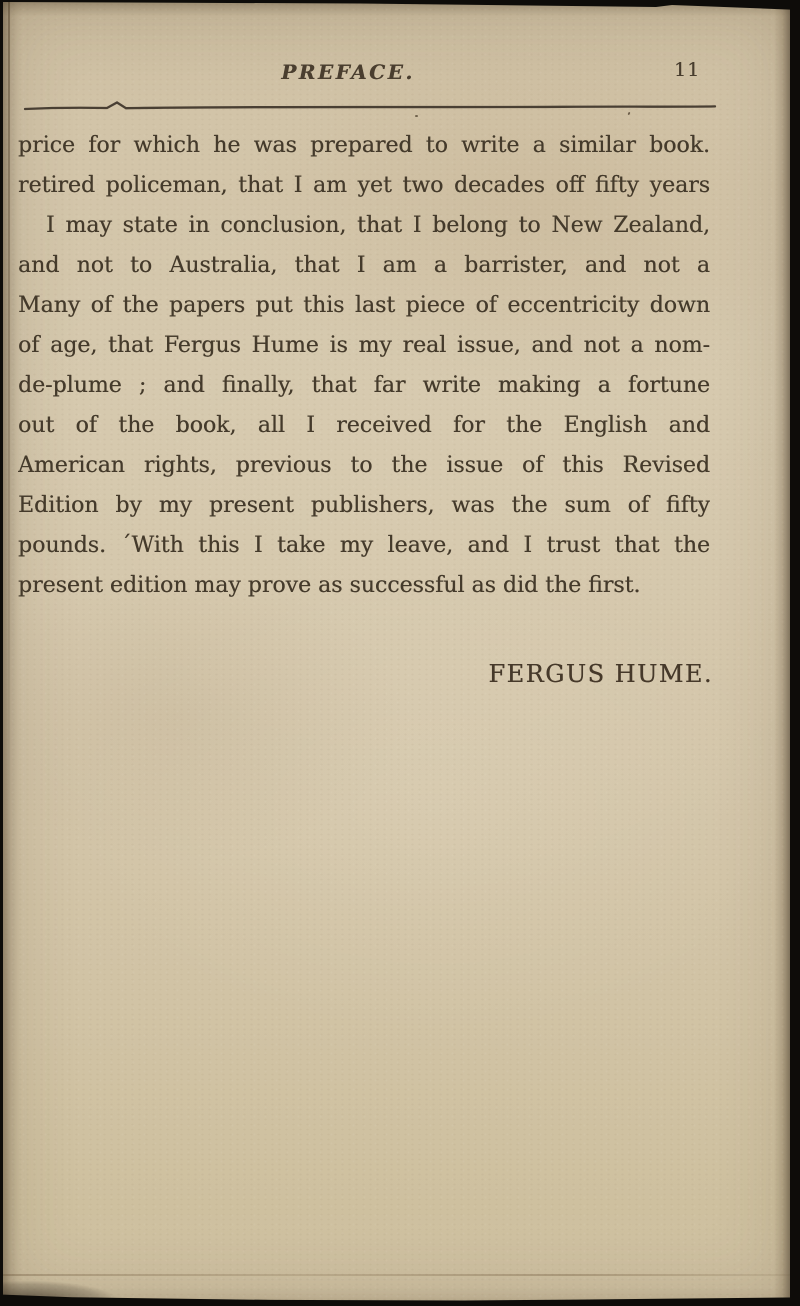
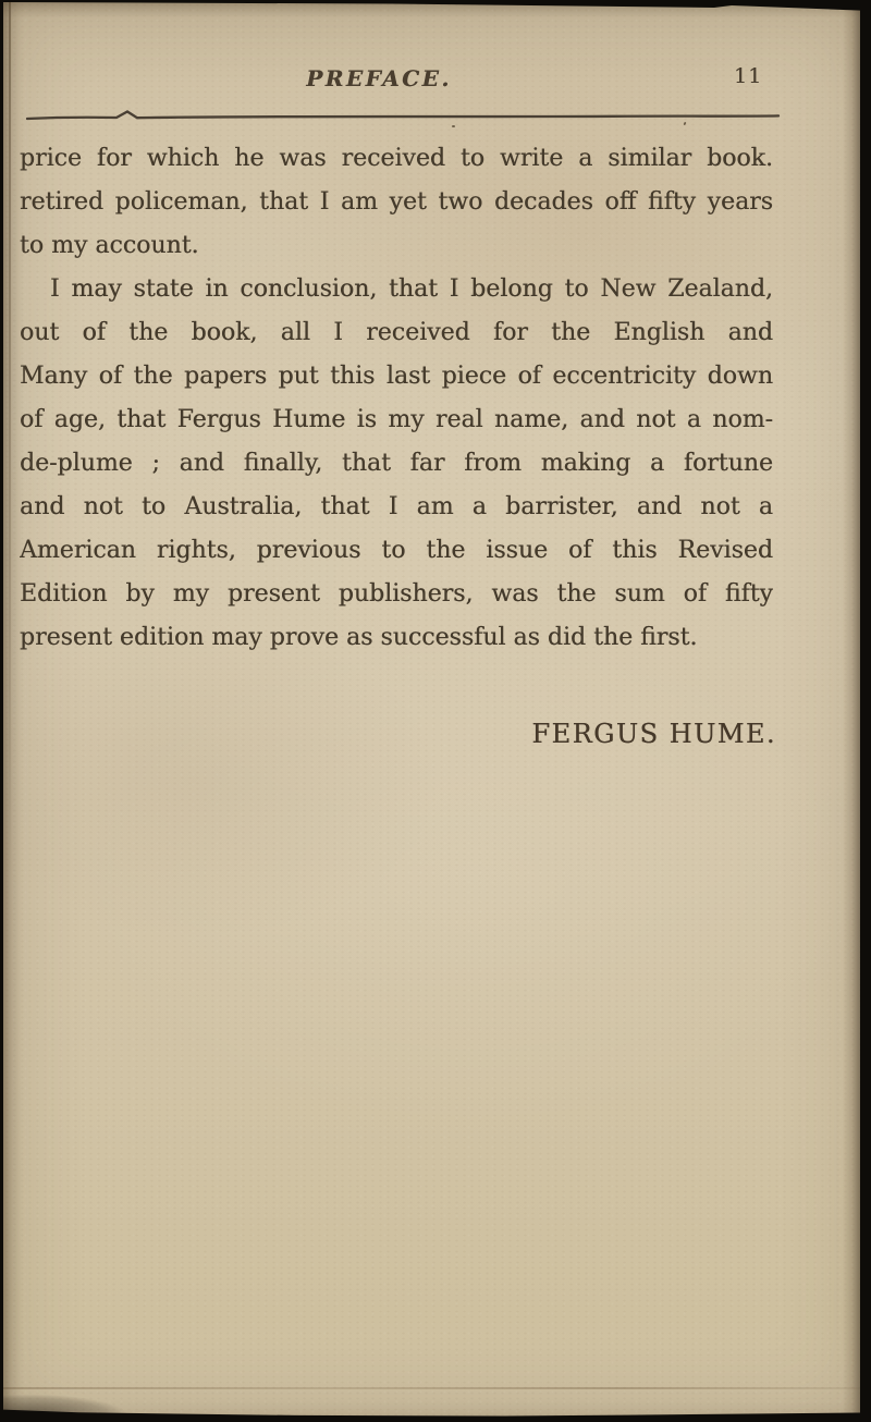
  PREFACE.
  11
- price for which he was prepared to write a similar book.
+ price for which he was received to write a similar book.
  retired policeman, that I am yet two decades off fifty years
+ to my account.
  I may state in conclusion, that I belong to New Zealand,
- and not to Australia, that I am a barrister, and not a
+ out of the book, all I received for the English and
  Many of the papers put this last piece of eccentricity down
- of age, that Fergus Hume is my real issue, and not a nom-
+ of age, that Fergus Hume is my real name, and not a nom-
- de-plume ; and finally, that far write making a fortune
+ de-plume ; and finally, that far from making a fortune
- out of the book, all I received for the English and
+ and not to Australia, that I am a barrister, and not a
  American rights, previous to the issue of this Revised
  Edition by my present publishers, was the sum of fifty
- pounds. ´With this I take my leave, and I trust that the
  present edition may prove as successful as did the first.
  FERGUS HUME.
